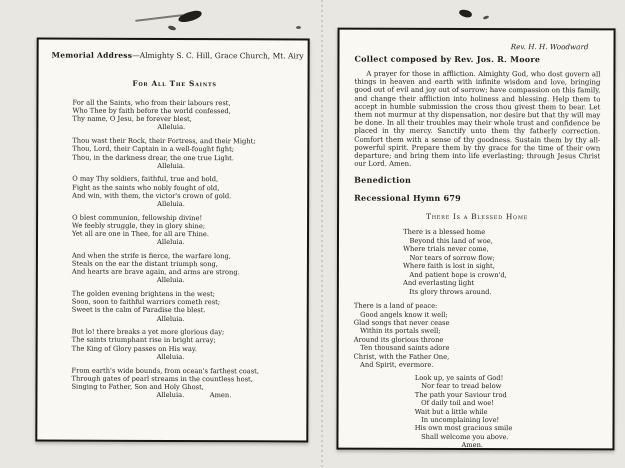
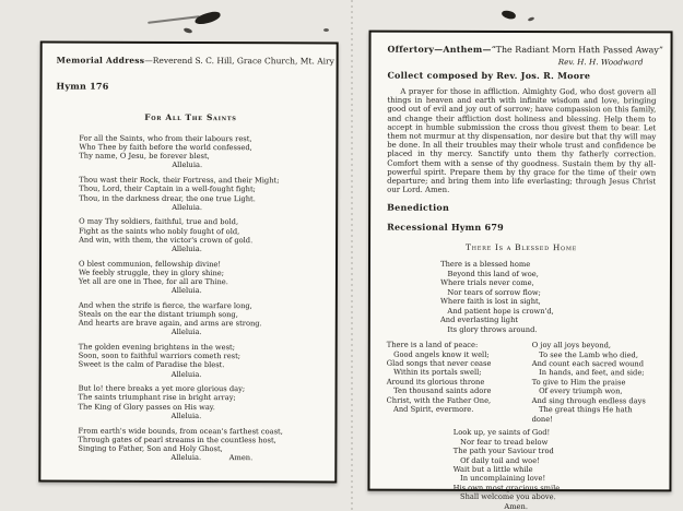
- Memorial Address—Almighty S. C. Hill, Grace Church, Mt. Airy
+ Memorial Address—Reverend S. C. Hill, Grace Church, Mt. Airy
+ Hymn 176
  For All The Saints
  For all the Saints, who from their labours rest,
  Who Thee by faith before the world confessed,
  Thy name, O Jesu, be forever blest,
  Alleluia.
  Thou wast their Rock, their Fortress, and their Might;
  Thou, Lord, their Captain in a well-fought fight;
  Thou, in the darkness drear, the one true Light.
  Alleluia.
  O may Thy soldiers, faithful, true and bold,
  Fight as the saints who nobly fought of old,
  And win, with them, the victor's crown of gold.
  Alleluia.
  O blest communion, fellowship divine!
  We feebly struggle, they in glory shine;
  Yet all are one in Thee, for all are Thine.
  Alleluia.
  And when the strife is fierce, the warfare long,
  Steals on the ear the distant triumph song,
  And hearts are brave again, and arms are strong.
  Alleluia.
  The golden evening brightens in the west;
  Soon, soon to faithful warriors cometh rest;
  Sweet is the calm of Paradise the blest.
  Alleluia.
  But lo! there breaks a yet more glorious day;
  The saints triumphant rise in bright array;
  The King of Glory passes on His way.
  Alleluia.
  From earth's wide bounds, from ocean's farthest coast,
  Through gates of pearl streams in the countless host,
  Singing to Father, Son and Holy Ghost,
  Alleluia. Amen.
+ Offertory—Anthem—“The Radiant Morn Hath Passed Away”
  Rev. H. H. Woodward
  Collect composed by Rev. Jos. R. Moore
- A prayer for those in affliction. Almighty God, who dost govern all things in heaven and earth with infinite wisdom and love, bringing good out of evil and joy out of sorrow; have compassion on this family, and change their affliction into holiness and blessing. Help them to accept in humble submission the cross thou givest them to bear. Let them not murmur at thy dispensation, nor desire but that thy will may be done. In all their troubles may their whole trust and confidence be placed in thy mercy. Sanctify unto them thy fatherly correction. Comfort them with a sense of thy goodness. Sustain them by thy all-powerful spirit. Prepare them by thy grace for the time of their own departure; and bring them into life everlasting; through Jesus Christ our Lord. Amen.
+ A prayer for those in affliction. Almighty God, who dost govern all things in heaven and earth with infinite wisdom and love, bringing good out of evil and joy out of sorrow; have compassion on this family, and change their affliction dost holiness and blessing. Help them to accept in humble submission the cross thou givest them to bear. Let them not murmur at thy dispensation, nor desire but that thy will may be done. In all their troubles may their whole trust and confidence be placed in thy mercy. Sanctify unto them thy fatherly correction. Comfort them with a sense of thy goodness. Sustain them by thy all-powerful spirit. Prepare them by thy grace for the time of their own departure; and bring them into life everlasting; through Jesus Christ our Lord. Amen.
  Benediction
  Recessional Hymn 679
  There Is a Blessed Home
  There is a blessed home
  Beyond this land of woe,
  Where trials never come,
  Nor tears of sorrow flow;
  Where faith is lost in sight,
  And patient hope is crown'd,
  And everlasting light
  Its glory throws around.
  There is a land of peace:
  Good angels know it well;
  Glad songs that never cease
  Within its portals swell;
  Around its glorious throne
  Ten thousand saints adore
  Christ, with the Father One,
  And Spirit, evermore.
+ O joy all joys beyond,
+ To see the Lamb who died,
+ And count each sacred wound
+ In hands, and feet, and side;
+ To give to Him the praise
+ Of every triumph won,
+ And sing through endless days
+ The great things He hath done!
  Look up, ye saints of God!
  Nor fear to tread below
  The path your Saviour trod
  Of daily toil and woe!
  Wait but a little while
  In uncomplaining love!
  His own most gracious smile
  Shall welcome you above.
  Amen.
